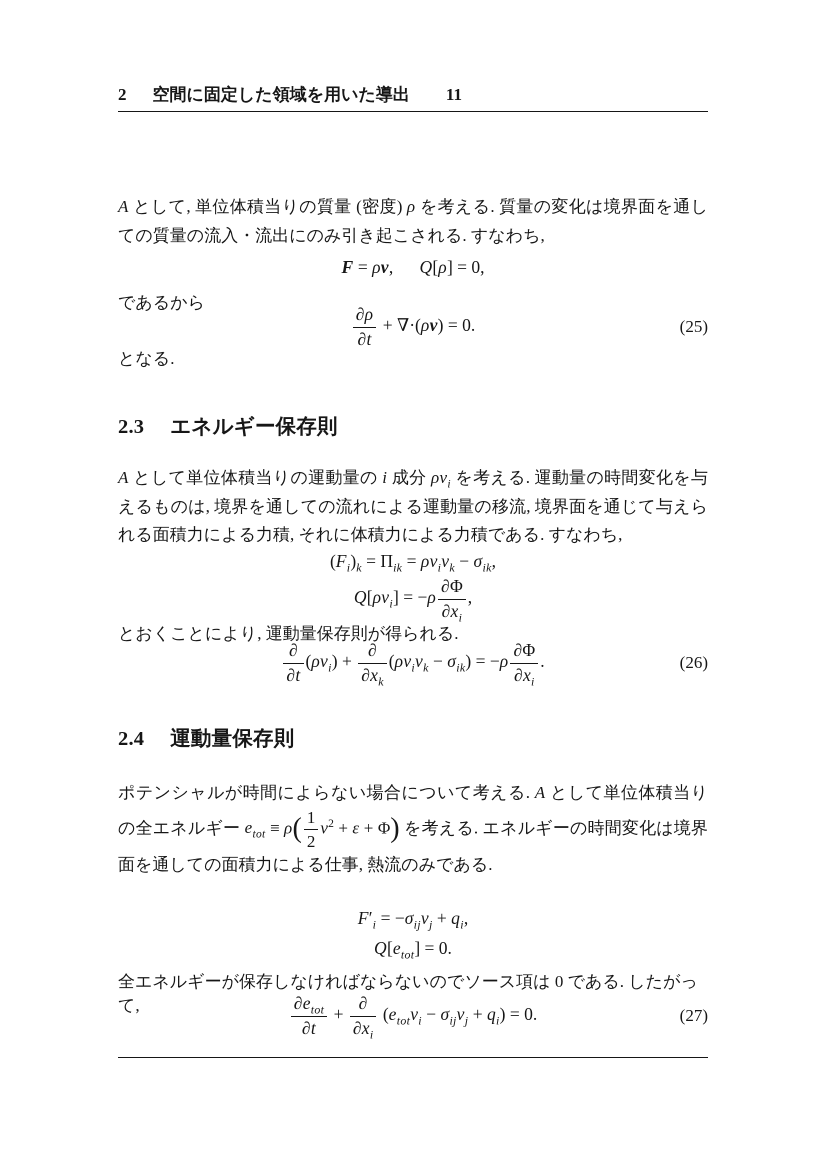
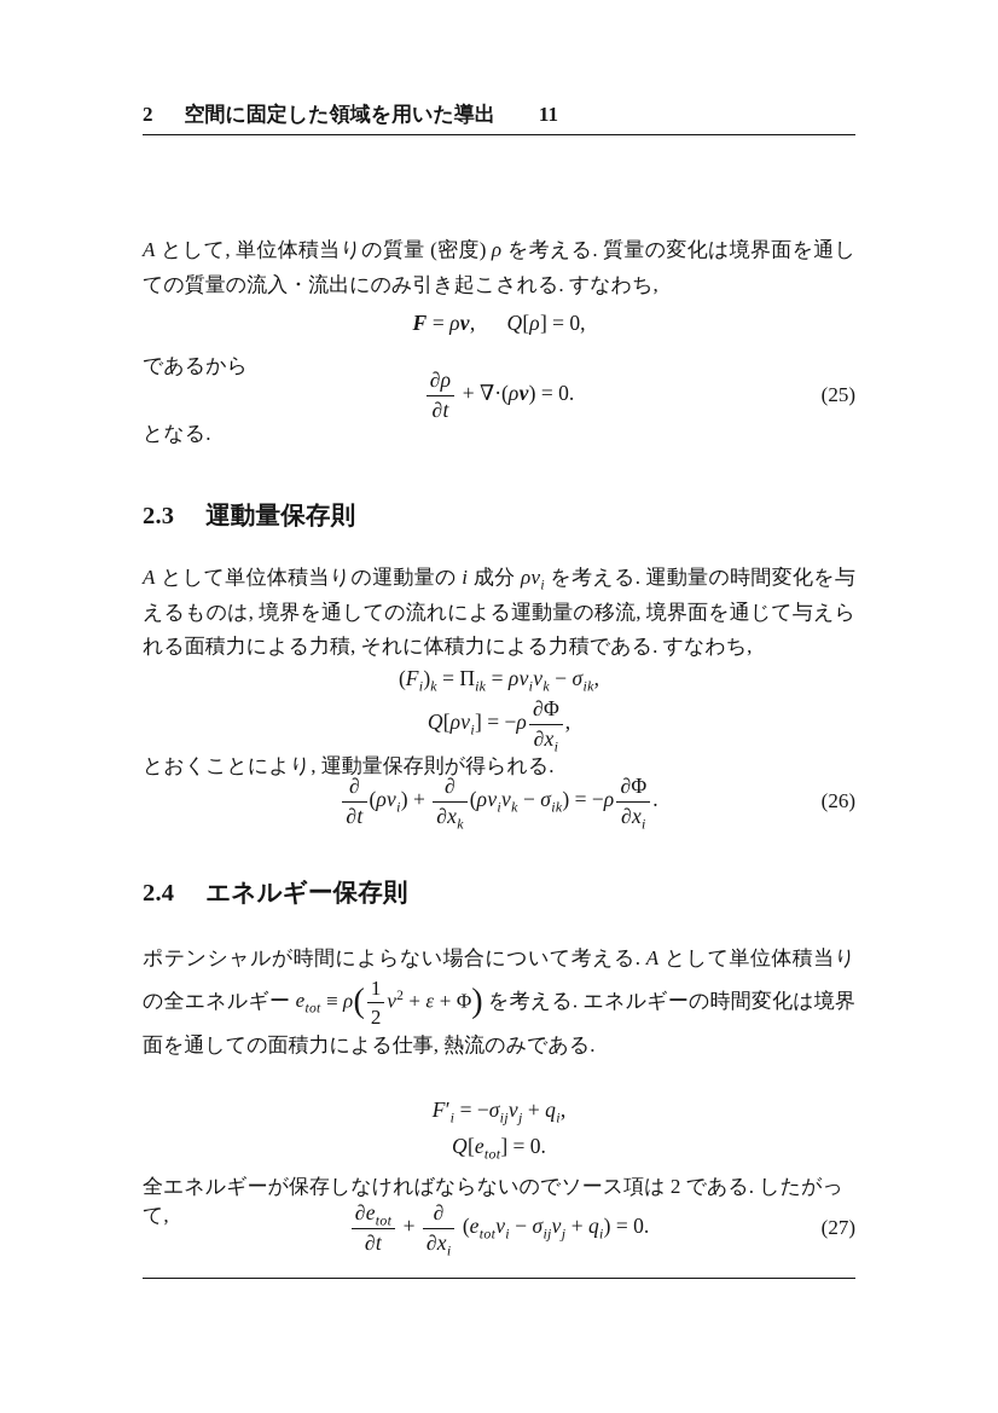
  2
  空間に固定した領域を用いた導出
  11
  A として, 単位体積当りの質量 (密度) ρ を考える. 質量の変化は境界面を通しての質量の流入・流出にのみ引き起こされる. すなわち,
  F = ρv, Q[ρ] = 0,
  であるから
  ∂ρ
  ∂t
  + ∇·(ρv) = 0.
  (25)
  となる.
- 2.3 エネルギー保存則
+ 2.3 運動量保存則
  A として単位体積当りの運動量の i 成分 ρvi を考える. 運動量の時間変化を与えるものは, 境界を通しての流れによる運動量の移流, 境界面を通じて与えられる面積力による力積, それに体積力による力積である. すなわち,
  (Fi)k = Πik = ρvivk − σik,
  Q[ρvi] = −ρ
  ∂Φ
  ∂xi
  ,
  とおくことにより, 運動量保存則が得られる.
  ∂
  ∂t
  (ρvi) +
  ∂
  ∂xk
  (ρvivk − σik) = −ρ
  ∂Φ
  ∂xi
  .
  (26)
- 2.4 運動量保存則
+ 2.4 エネルギー保存則
  ポテンシャルが時間によらない場合について考える. A として単位体積当りの全エネルギー etot ≡ ρ(
  1
  2
  v2 + ε + Φ) を考える. エネルギーの時間変化は境界面を通しての面積力による仕事, 熱流のみである.
  F′i = −σijvj + qi,
  Q[etot] = 0.
- 全エネルギーが保存しなければならないのでソース項は 0 である. したがって,
+ 全エネルギーが保存しなければならないのでソース項は 2 である. したがって,
  ∂etot
  ∂t
  +
  ∂
  ∂xi
  (etotvi − σijvj + qi) = 0.
  (27)
